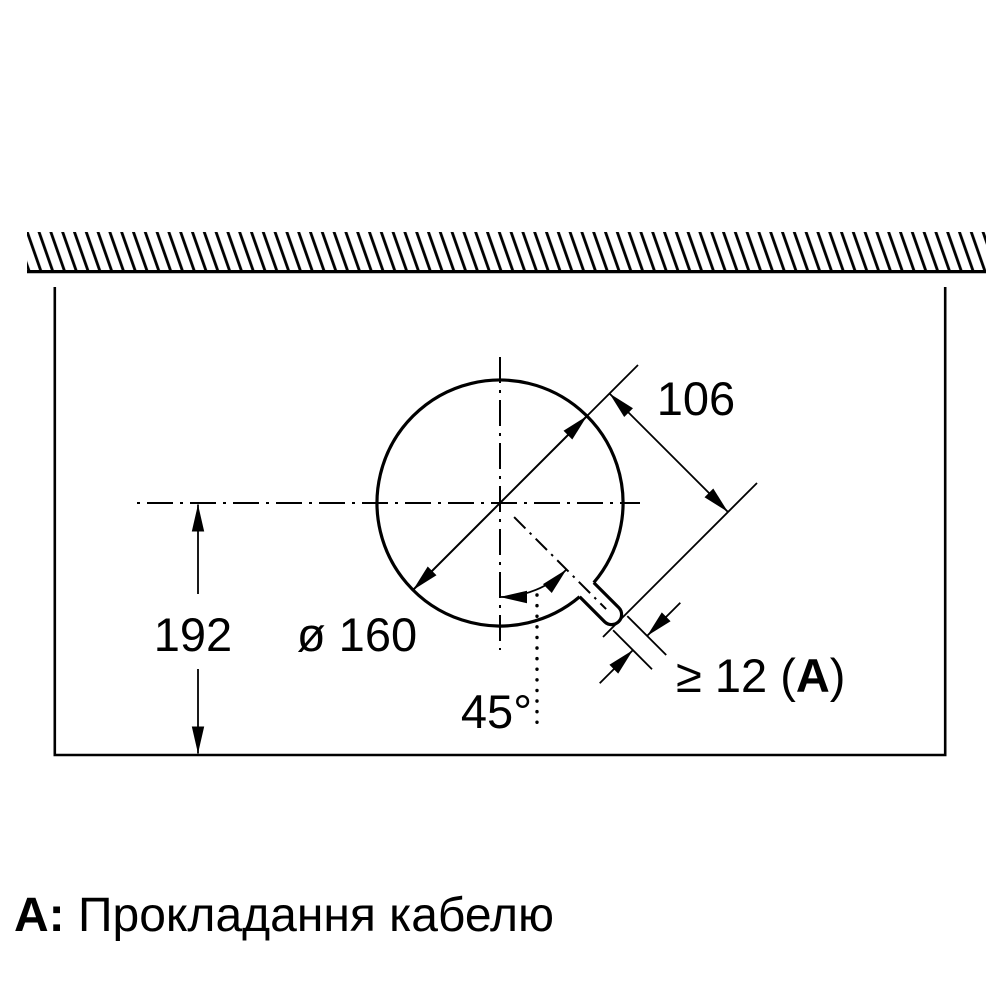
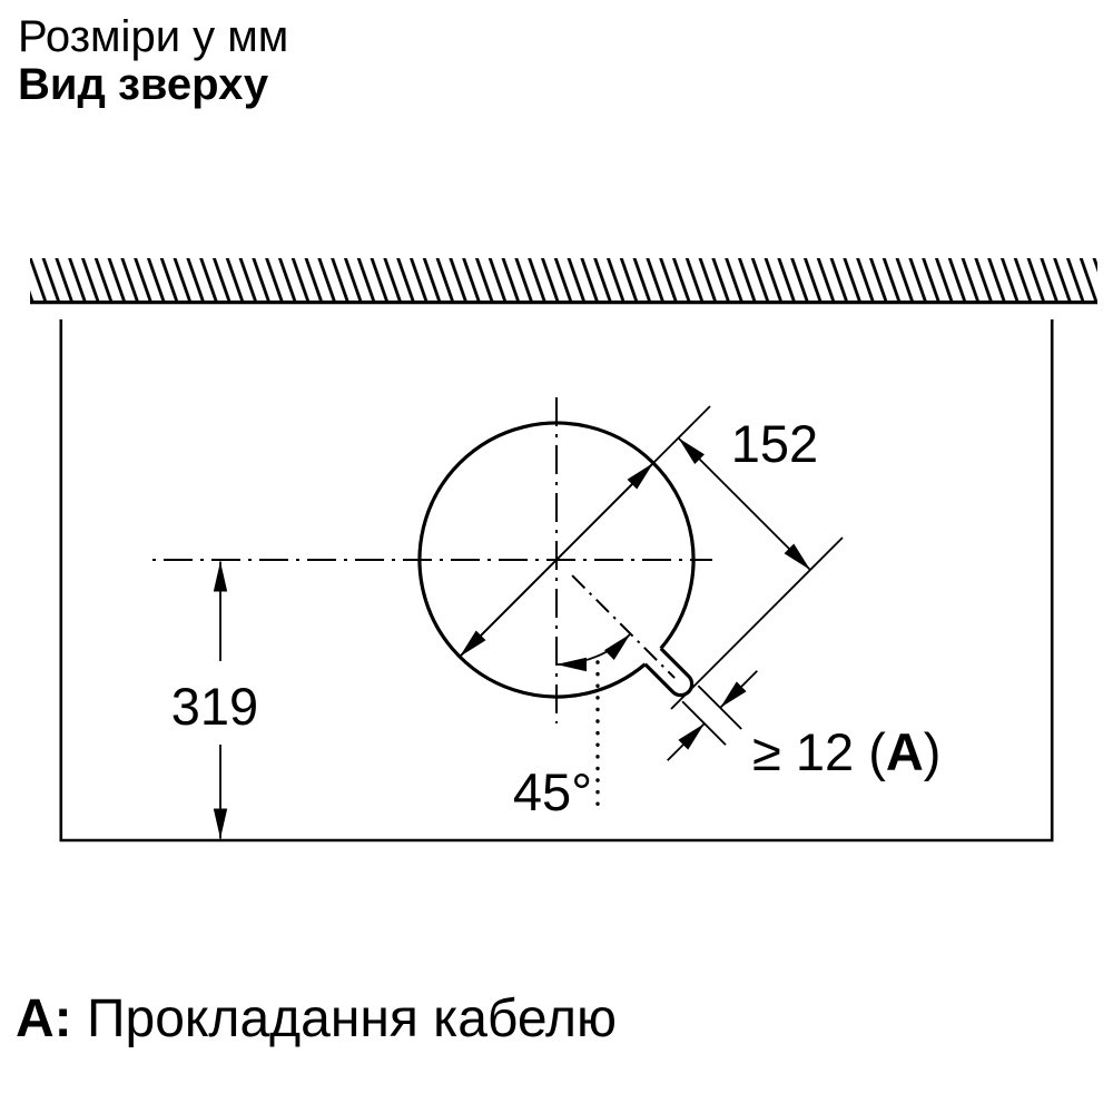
+ Розміри у мм
+ Вид зверху
- 106
+ 152
- 192
+ 319
- ø 160
  ≥ 12 (A)
  45°
  A: Прокладання кабелю
